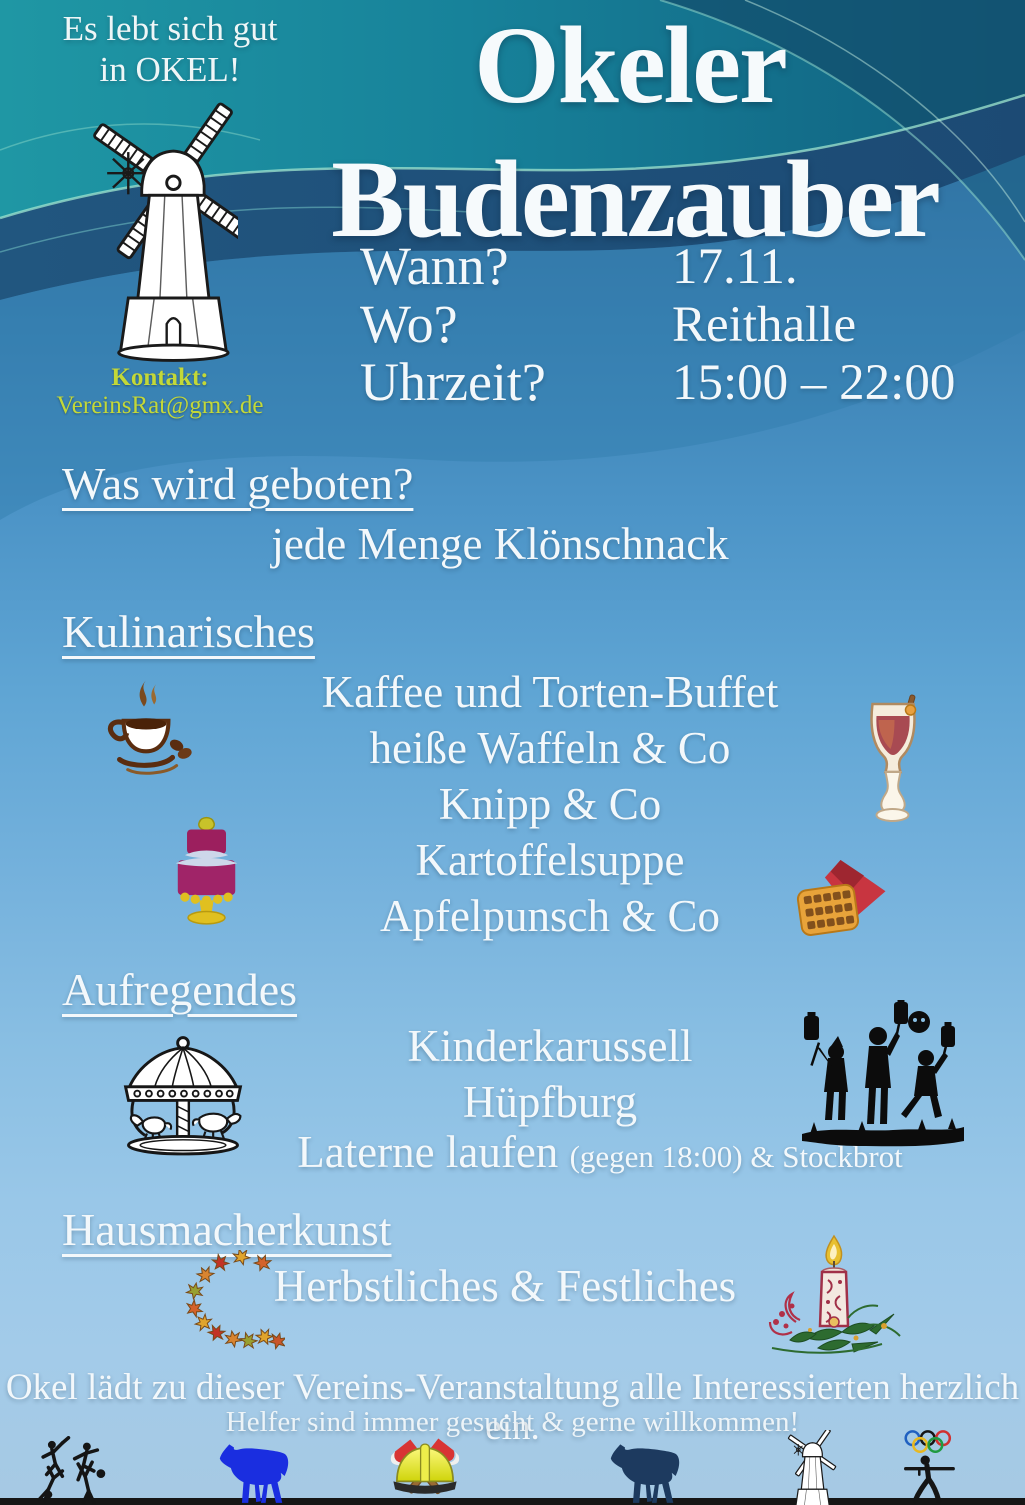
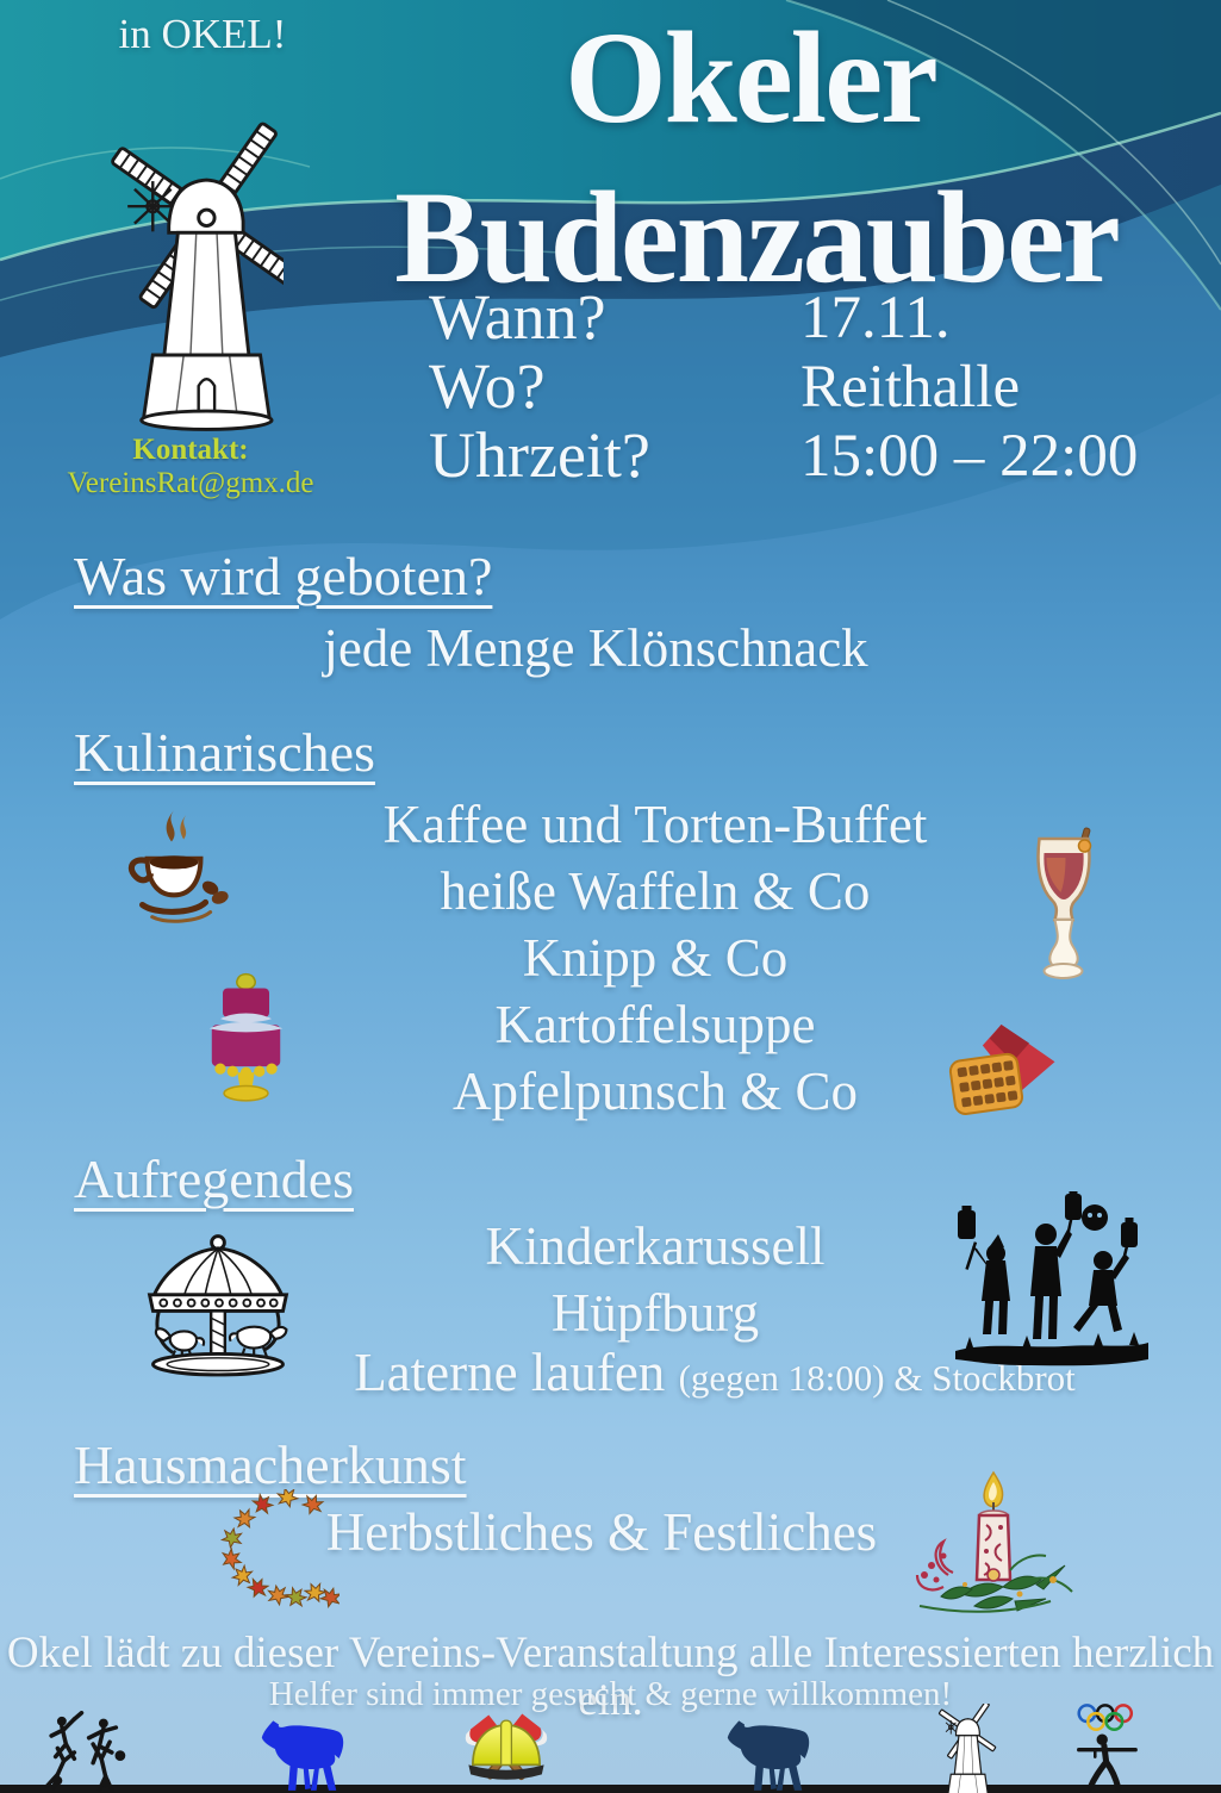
- Es lebt sich gut
  in OKEL!
  Kontakt:
  VereinsRat@gmx.de
  Okeler
  Budenzauber
  Wann?
  17.11.
  Wo?
  Reithalle
  Uhrzeit?
  15:00 – 22:00
  Was wird geboten?
  jede Menge Klönschnack
  Kulinarisches
  Kaffee und Torten-Buffet
  heiße Waffeln & Co
  Knipp & Co
  Kartoffelsuppe
  Apfelpunsch & Co
  Aufregendes
  Kinderkarussell
  Hüpfburg
  Laterne laufen (gegen 18:00) & Stockbrot
  Hausmacherkunst
  Herbstliches & Festliches
  Okel lädt zu dieser Vereins-Veranstaltung alle Interessierten herzlich ein.
  Helfer sind immer gesucht & gerne willkommen!
